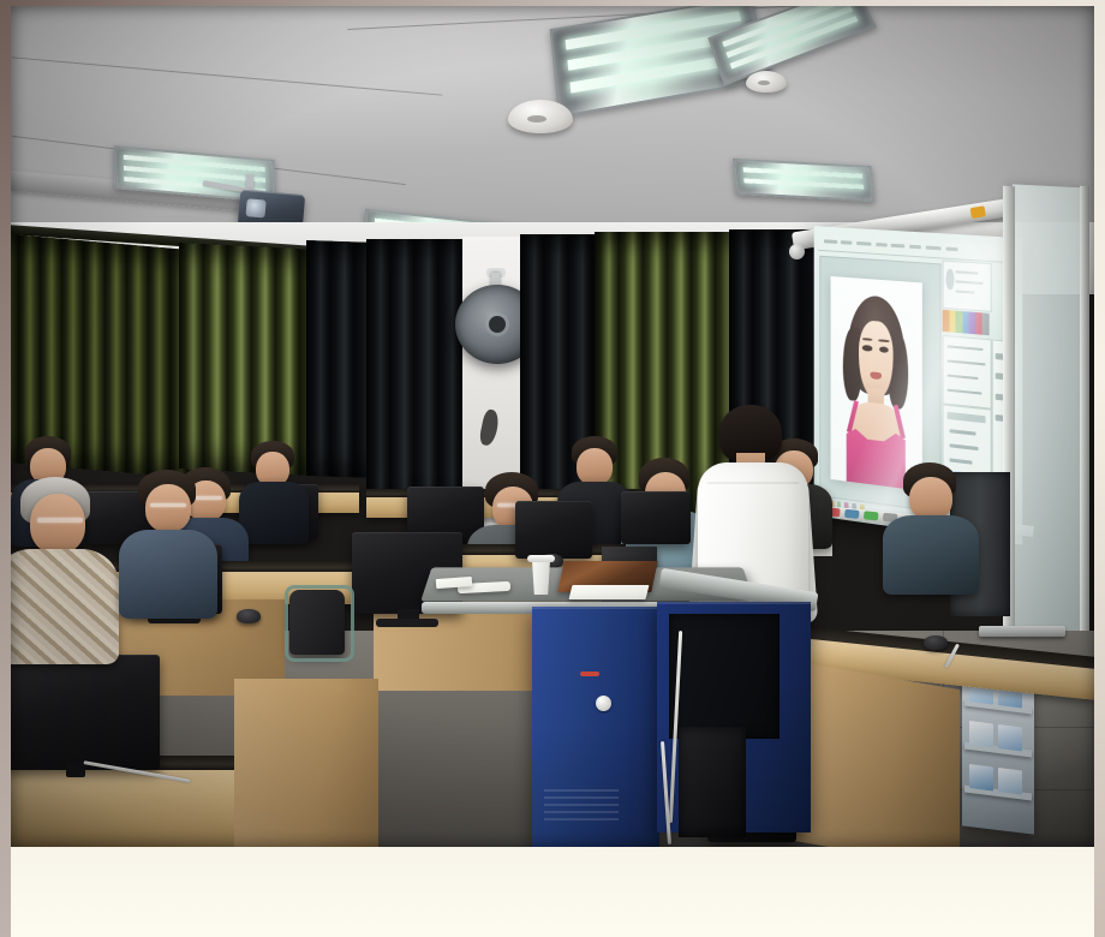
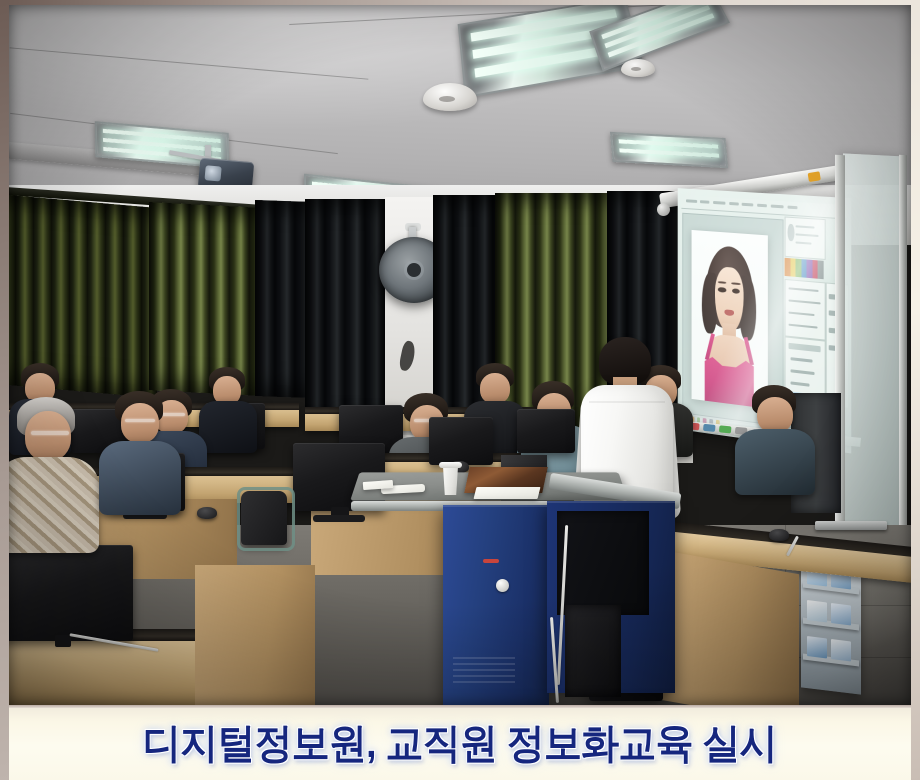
+ 디지털정보원, 교직원 정보화교육 실시
